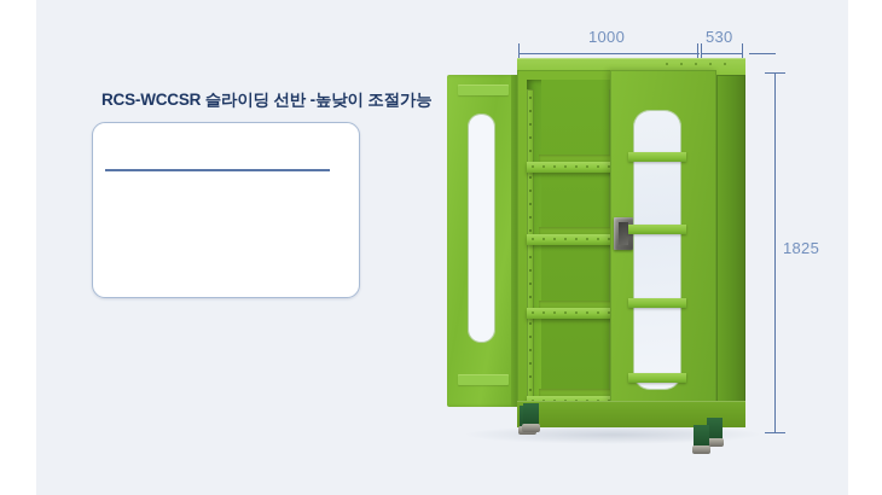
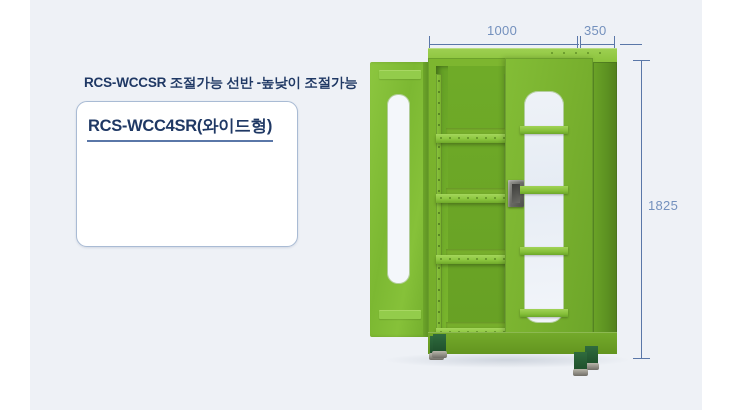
- RCS-WCCSR 슬라이딩 선반 -높낮이 조절가능
+ RCS-WCCSR 조절가능 선반 -높낮이 조절가능
+ RCS-WCC4SR(와이드형)
  1000
- 530
+ 350
  1825
